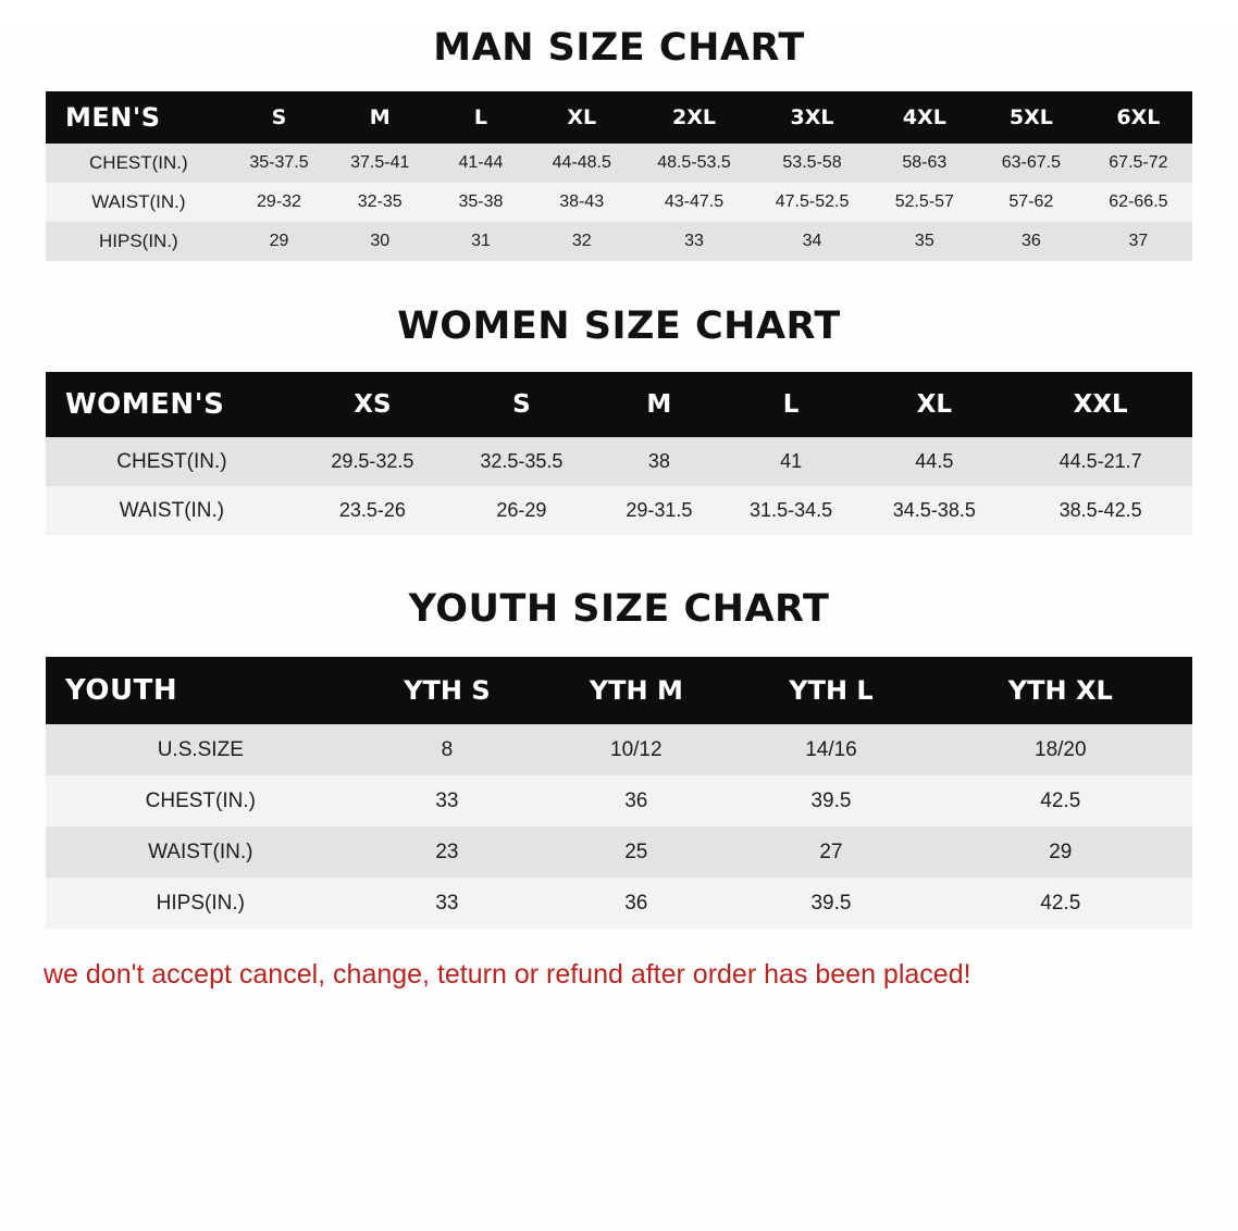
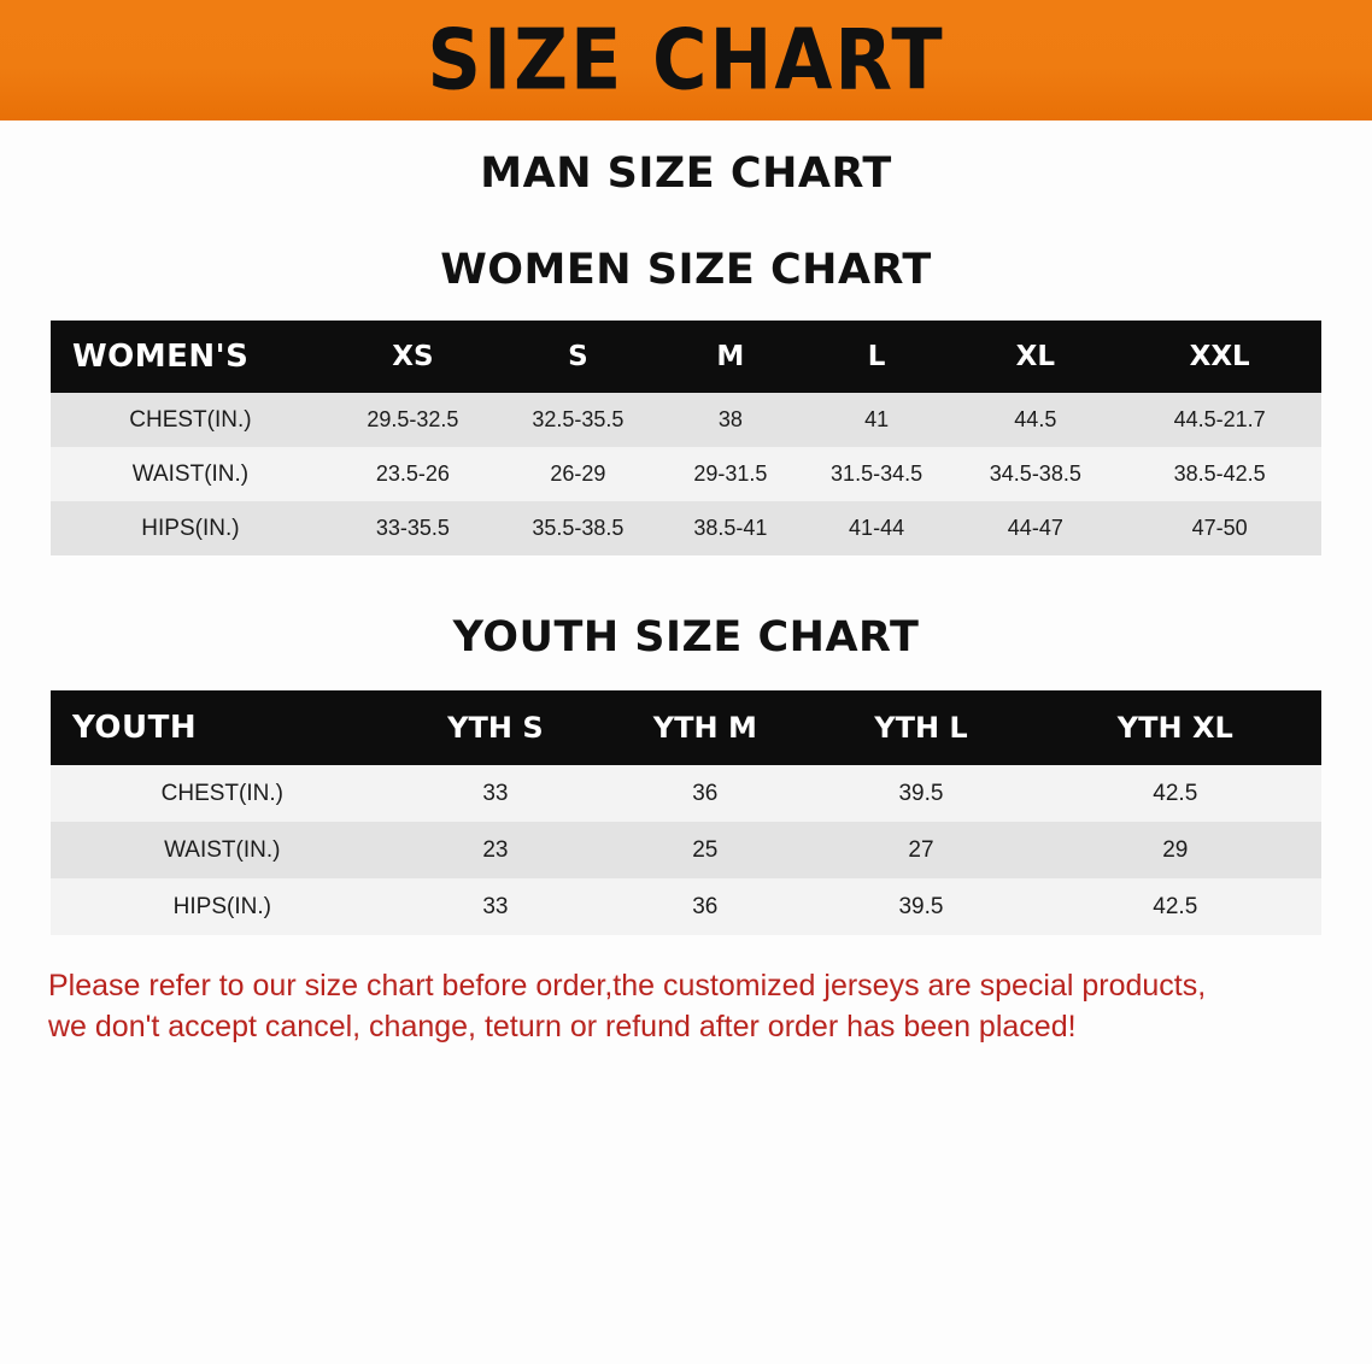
+ SIZE CHART
  MAN SIZE CHART
- MEN'S	S	M	L	XL	2XL	3XL	4XL	5XL	6XL
- CHEST(IN.)	35-37.5	37.5-41	41-44	44-48.5	48.5-53.5	53.5-58	58-63	63-67.5	67.5-72
- WAIST(IN.)	29-32	32-35	35-38	38-43	43-47.5	47.5-52.5	52.5-57	57-62	62-66.5
- HIPS(IN.)	29	30	31	32	33	34	35	36	37
  WOMEN SIZE CHART
  WOMEN'S	XS	S	M	L	XL	XXL
  CHEST(IN.)	29.5-32.5	32.5-35.5	38	41	44.5	44.5-21.7
  WAIST(IN.)	23.5-26	26-29	29-31.5	31.5-34.5	34.5-38.5	38.5-42.5
+ HIPS(IN.)	33-35.5	35.5-38.5	38.5-41	41-44	44-47	47-50
  YOUTH SIZE CHART
  YOUTH	YTH S	YTH M	YTH L	YTH XL
- U.S.SIZE	8	10/12	14/16	18/20
  CHEST(IN.)	33	36	39.5	42.5
  WAIST(IN.)	23	25	27	29
  HIPS(IN.)	33	36	39.5	42.5
+ Please refer to our size chart before order,the customized jerseys are special products,
  we don't accept cancel, change, teturn or refund after order has been placed!
